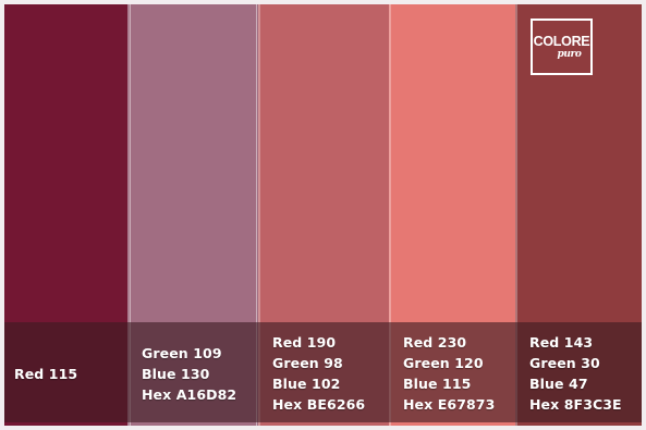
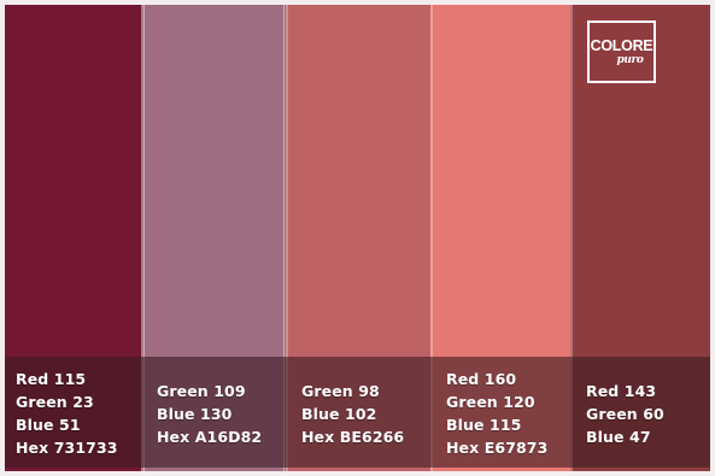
  Red 115
+ Green 23
+ Blue 51
+ Hex 731733
  Green 109
  Blue 130
  Hex A16D82
- Red 190
  Green 98
  Blue 102
  Hex BE6266
- Red 230
+ Red 160
  Green 120
  Blue 115
  Hex E67873
  Red 143
- Green 30
+ Green 60
  Blue 47
- Hex 8F3C3E
  COLORE
  puro
